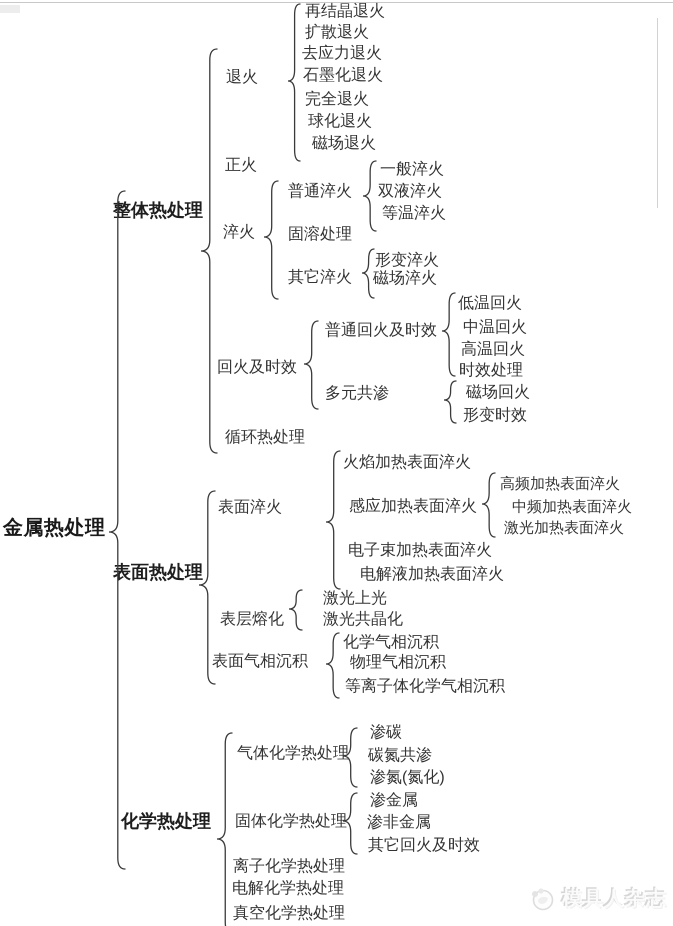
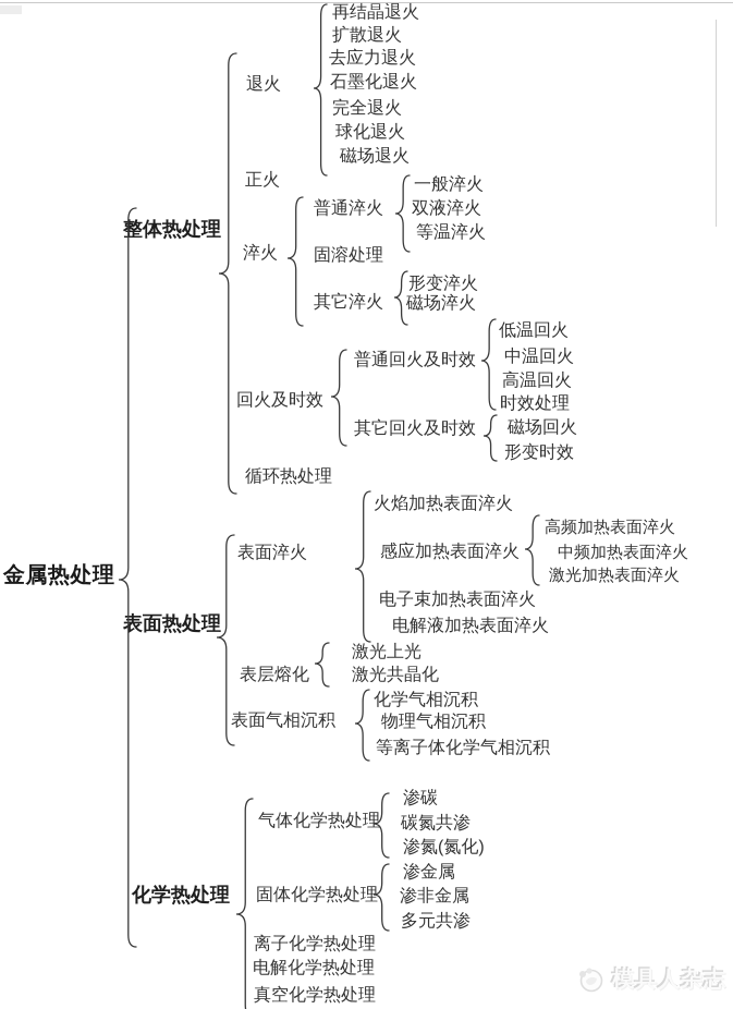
  金属热处理
  整体热处理
  表面热处理
  化学热处理
  退火
  正火
  淬火
  回火及时效
  循环热处理
  再结晶退火
  扩散退火
  去应力退火
  石墨化退火
  完全退火
  球化退火
  磁场退火
  普通淬火
  固溶处理
  其它淬火
  一般淬火
  双液淬火
  等温淬火
  形变淬火
  磁场淬火
  普通回火及时效
- 多元共渗
+ 其它回火及时效
  低温回火
  中温回火
  高温回火
  时效处理
  磁场回火
  形变时效
  表面淬火
  表层熔化
  表面气相沉积
  火焰加热表面淬火
  感应加热表面淬火
  电子束加热表面淬火
  电解液加热表面淬火
  高频加热表面淬火
  中频加热表面淬火
  激光加热表面淬火
  激光上光
  激光共晶化
  化学气相沉积
  物理气相沉积
  等离子体化学气相沉积
  气体化学热处理
  固体化学热处理
  离子化学热处理
  电解化学热处理
  真空化学热处理
  渗碳
  碳氮共渗
  渗氮(氮化)
  渗金属
  渗非金属
- 其它回火及时效
+ 多元共渗
  模具人杂志
